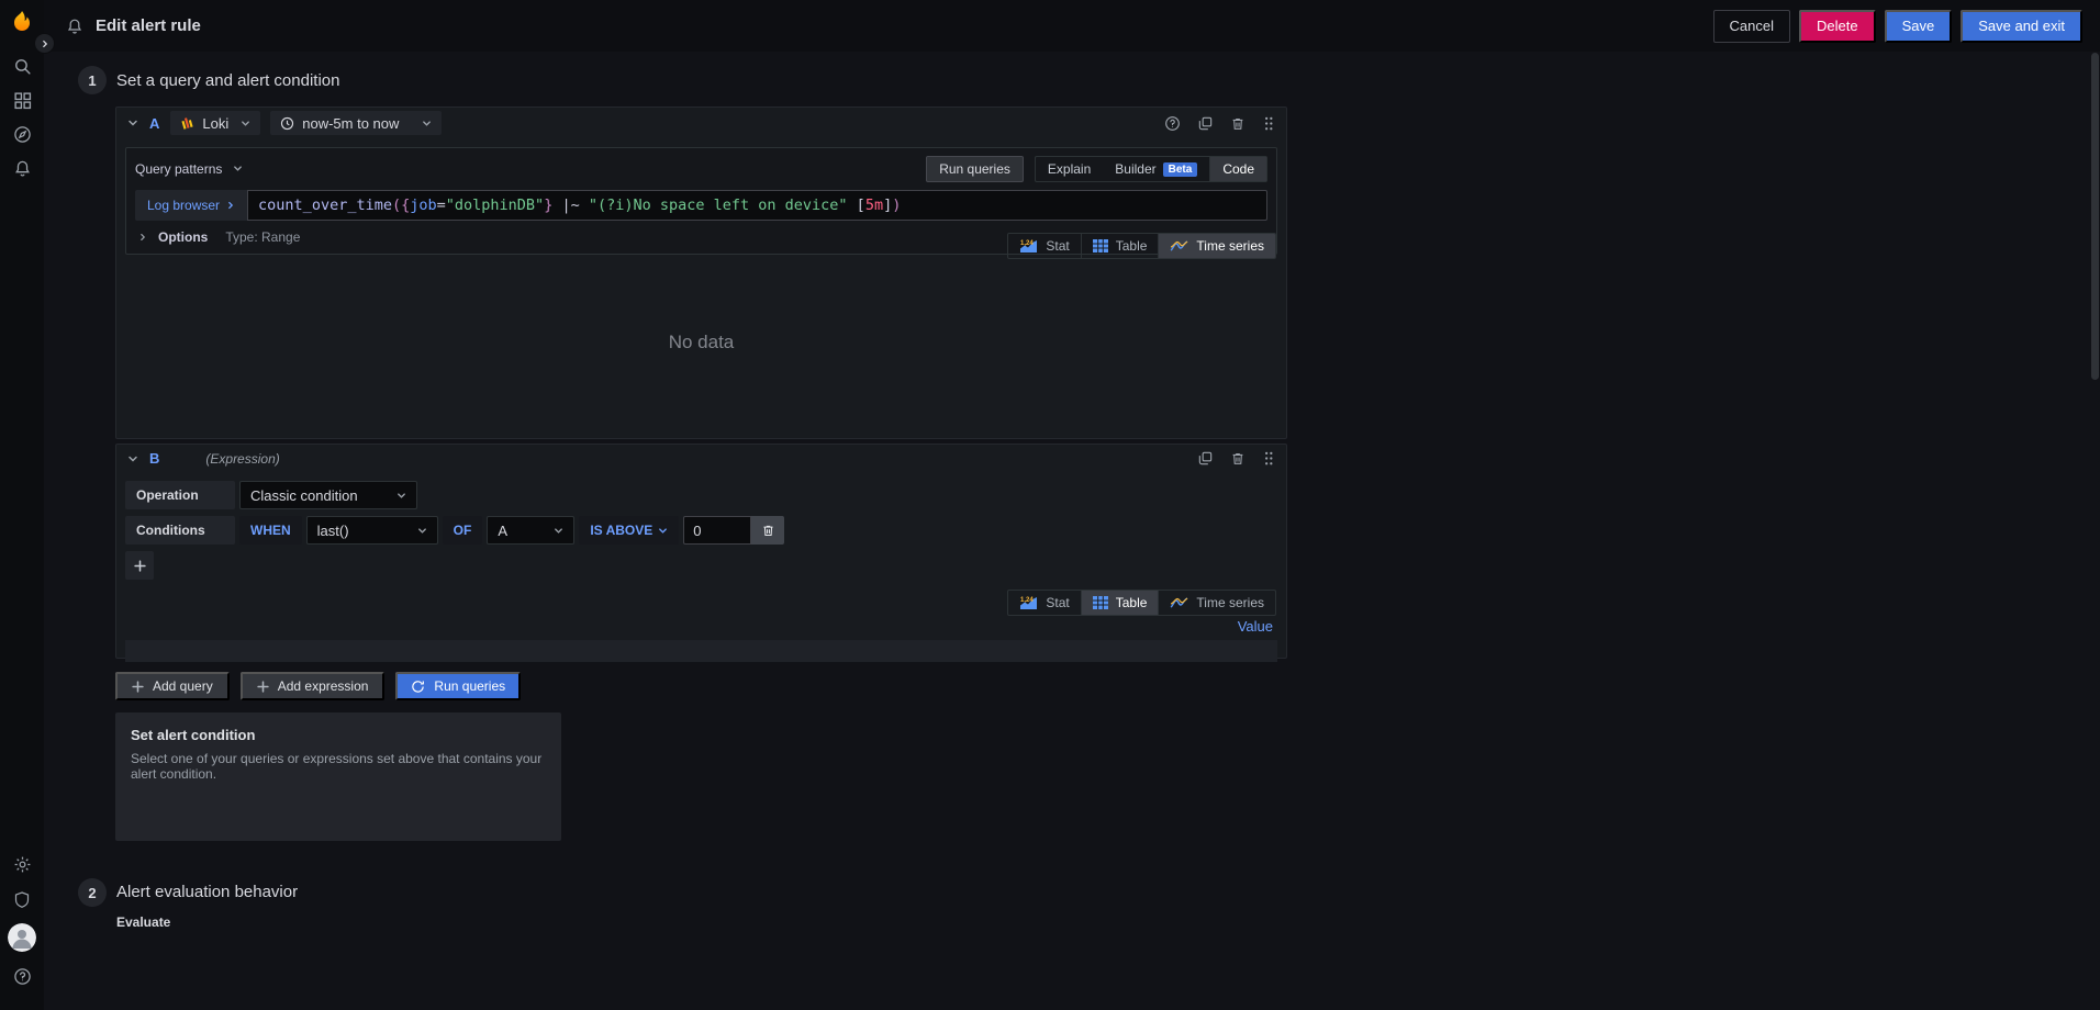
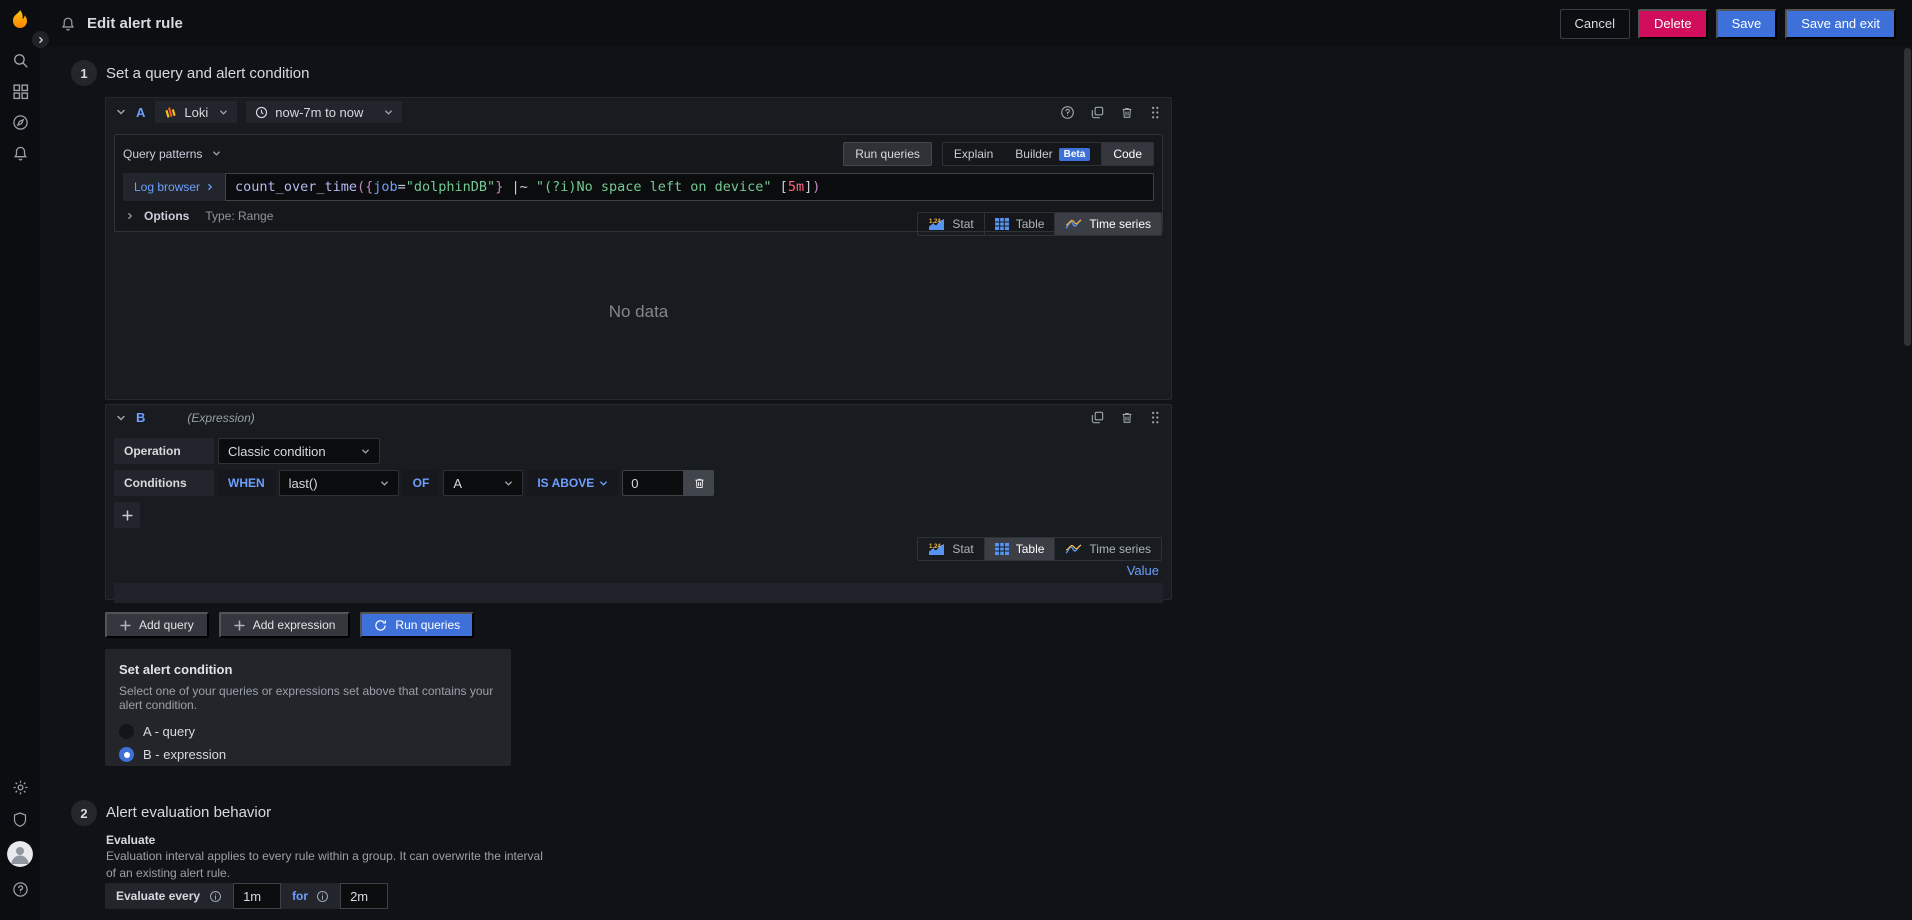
  Edit alert rule
  Cancel
  Delete
  Save
  Save and exit
  1
  Set a query and alert condition
  A
  Loki
- now-5m to now
+ now-7m to now
  Query patterns
  Run queries
  Explain
  Builder
  Beta
  Code
  Log browser
  count_over_time
  (
  {
  job
  =
  "dolphinDB"
  }
  |~
  "(?i)No space left on device"
  [
  5m
  ]
  )
  Options
  Type: Range
  Stat
  Table
  Time series
  No data
  B
  (Expression)
  Operation
  Classic condition
  Conditions
  WHEN
  last()
  OF
  A
  IS ABOVE
  0
  Stat
  Table
  Time series
  Value
  Add query
  Add expression
  Run queries
  Set alert condition
  Select one of your queries or expressions set above that contains your alert condition.
+ A - query
+ B - expression
  2
  Alert evaluation behavior
  Evaluate
+ Evaluation interval applies to every rule within a group. It can overwrite the interval of an existing alert rule.
+ Evaluate every
+ 1m
+ for
+ 2m
